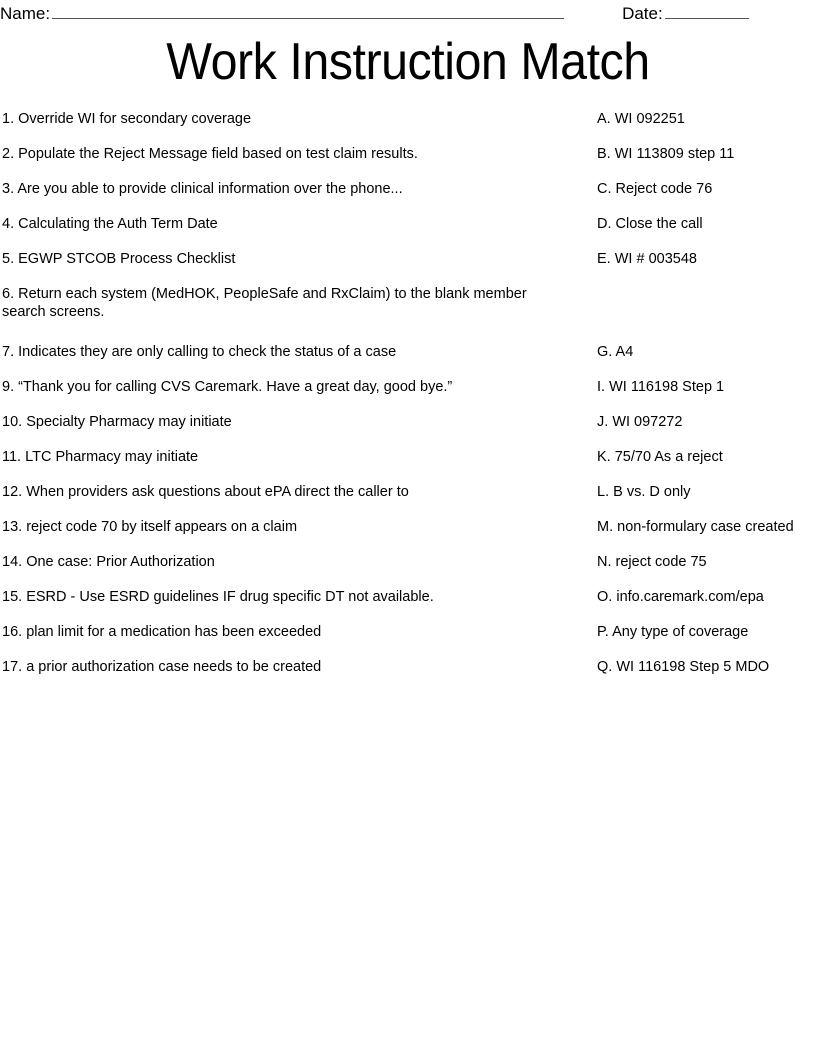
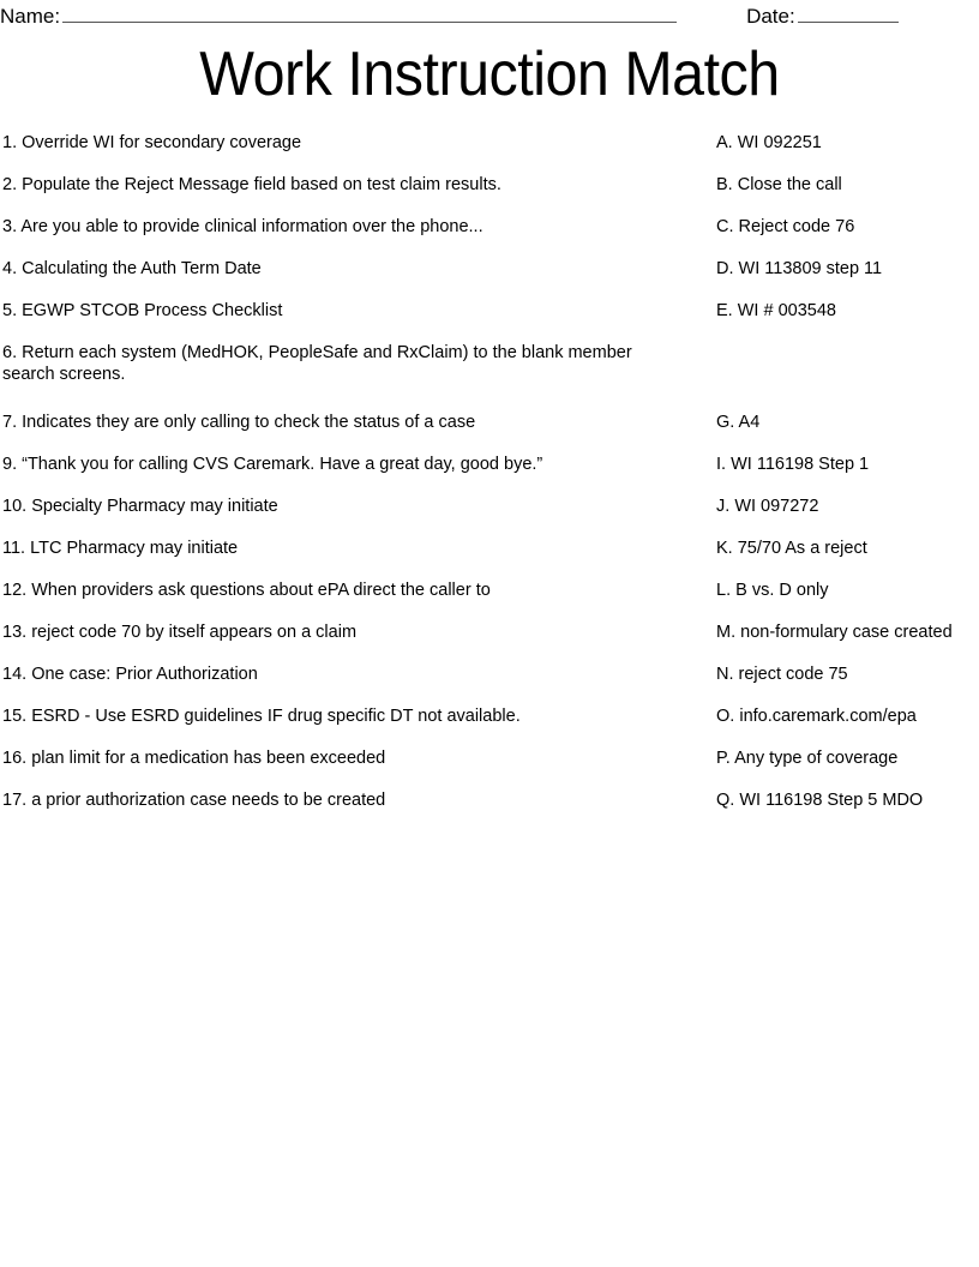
  Name:
  Date:
  Work Instruction Match
  1. Override WI for secondary coverage
  A. WI 092251
  2. Populate the Reject Message field based on test claim results.
- B. WI 113809 step 11
+ B. Close the call
  3. Are you able to provide clinical information over the phone...
  C. Reject code 76
  4. Calculating the Auth Term Date
- D. Close the call
+ D. WI 113809 step 11
  5. EGWP STCOB Process Checklist
  E. WI # 003548
  6. Return each system (MedHOK, PeopleSafe and RxClaim) to the blank member search screens.
  7. Indicates they are only calling to check the status of a case
  G. A4
  9. “Thank you for calling CVS Caremark. Have a great day, good bye.”
  I. WI 116198 Step 1
  10. Specialty Pharmacy may initiate
  J. WI 097272
  11. LTC Pharmacy may initiate
  K. 75/70 As a reject
  12. When providers ask questions about ePA direct the caller to
  L. B vs. D only
  13. reject code 70 by itself appears on a claim
  M. non-formulary case created
  14. One case: Prior Authorization
  N. reject code 75
  15. ESRD - Use ESRD guidelines IF drug specific DT not available.
  O. info.caremark.com/epa
  16. plan limit for a medication has been exceeded
  P. Any type of coverage
  17. a prior authorization case needs to be created
  Q. WI 116198 Step 5 MDO
